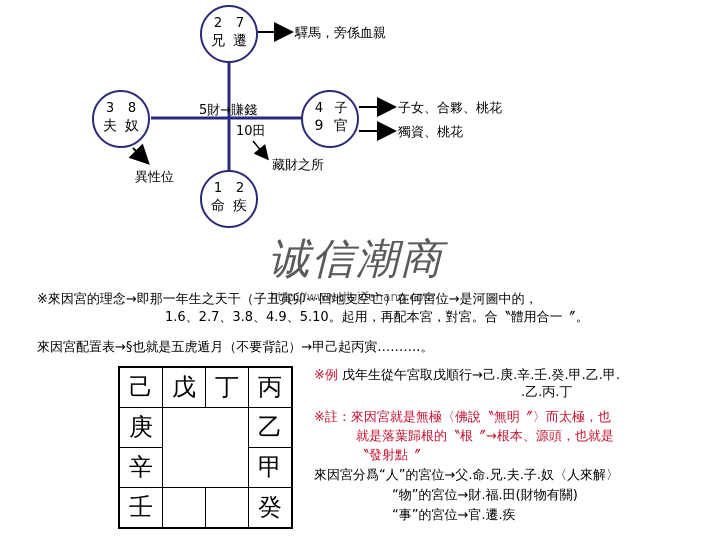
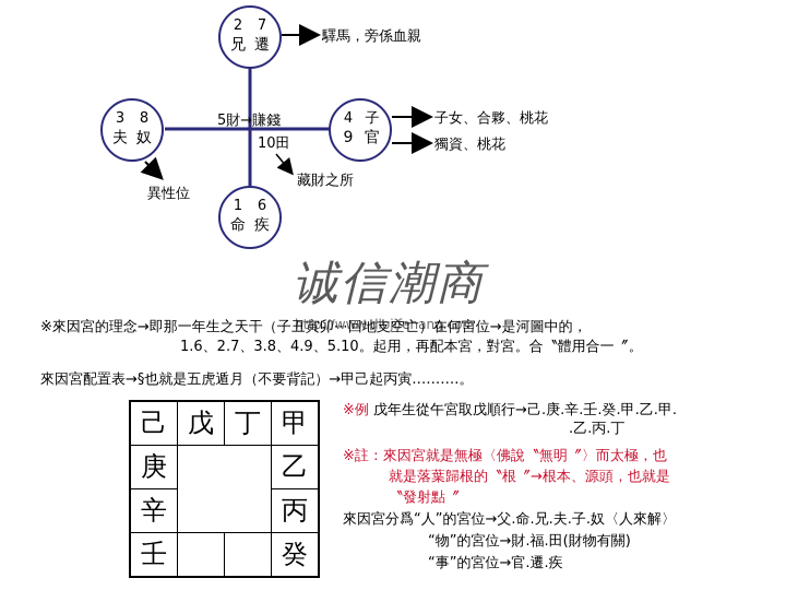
  2 7
  兄 遷
  3 8
  夫 奴
  4 子
  9 官
- 1 2
+ 1 6
  命 疾
  驛馬，旁係血親
  子女、合夥、桃花
  獨資、桃花
  異性位
  5財→賺錢
  10田
  藏財之所
  诚信潮商
  http://www.dlojifenang.com
  ※來因宮的理念→即那一年生之天干（子丑寅卯⋯回地支空亡）在何宮位→是河圖中的，
  1.6、2.7、3.8、4.9、5.10。起用，再配本宮，對宮。合〝體用合一〞。
  來因宮配置表→§也就是五虎遁月（不要背記）→甲己起丙寅……….。
- 己	戊	丁	丙
+ 己	戊	丁	甲
  庚		乙
- 辛	甲
+ 辛	丙
  壬			癸
  ※例 戊年生從午宮取戊順行→己.庚.辛.壬.癸.甲.乙.甲.
  .乙.丙.丁
  ※註：來因宮就是無極〈佛說〝無明〞〉而太極，也
  就是落葉歸根的〝根〞→根本、源頭，也就是
  〝發射點〞
  來因宮分爲“人”的宮位→父.命.兄.夫.子.奴〈人來解〉
  “物”的宮位→財.福.田(財物有關)
  “事”的宮位→官.遷.疾
